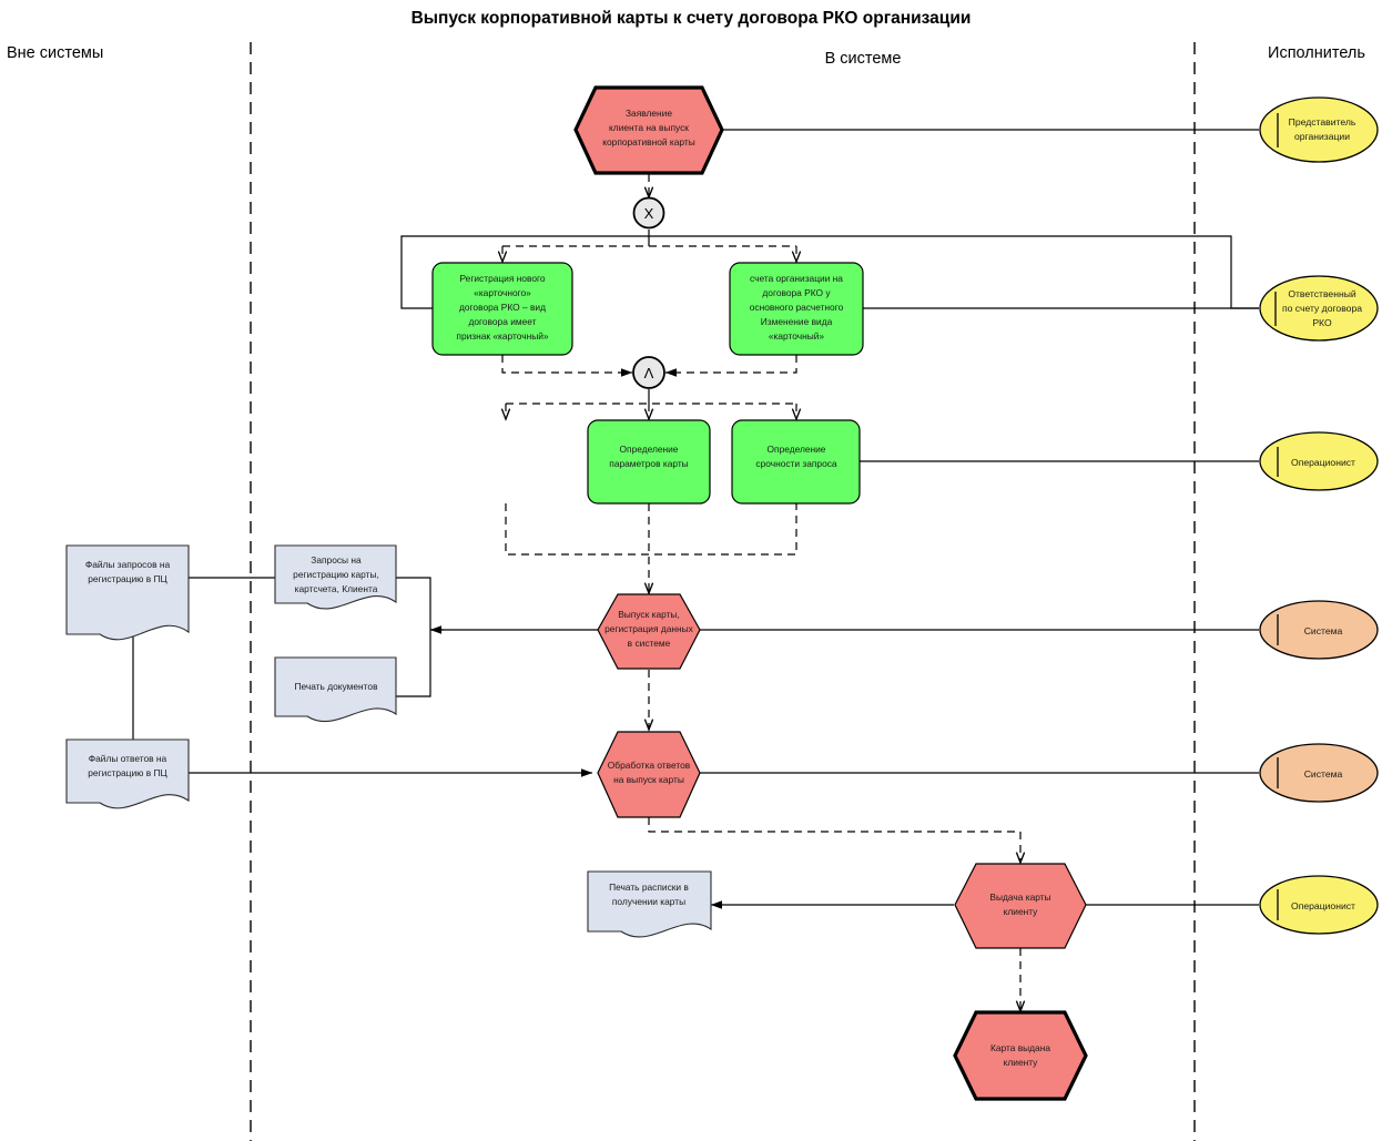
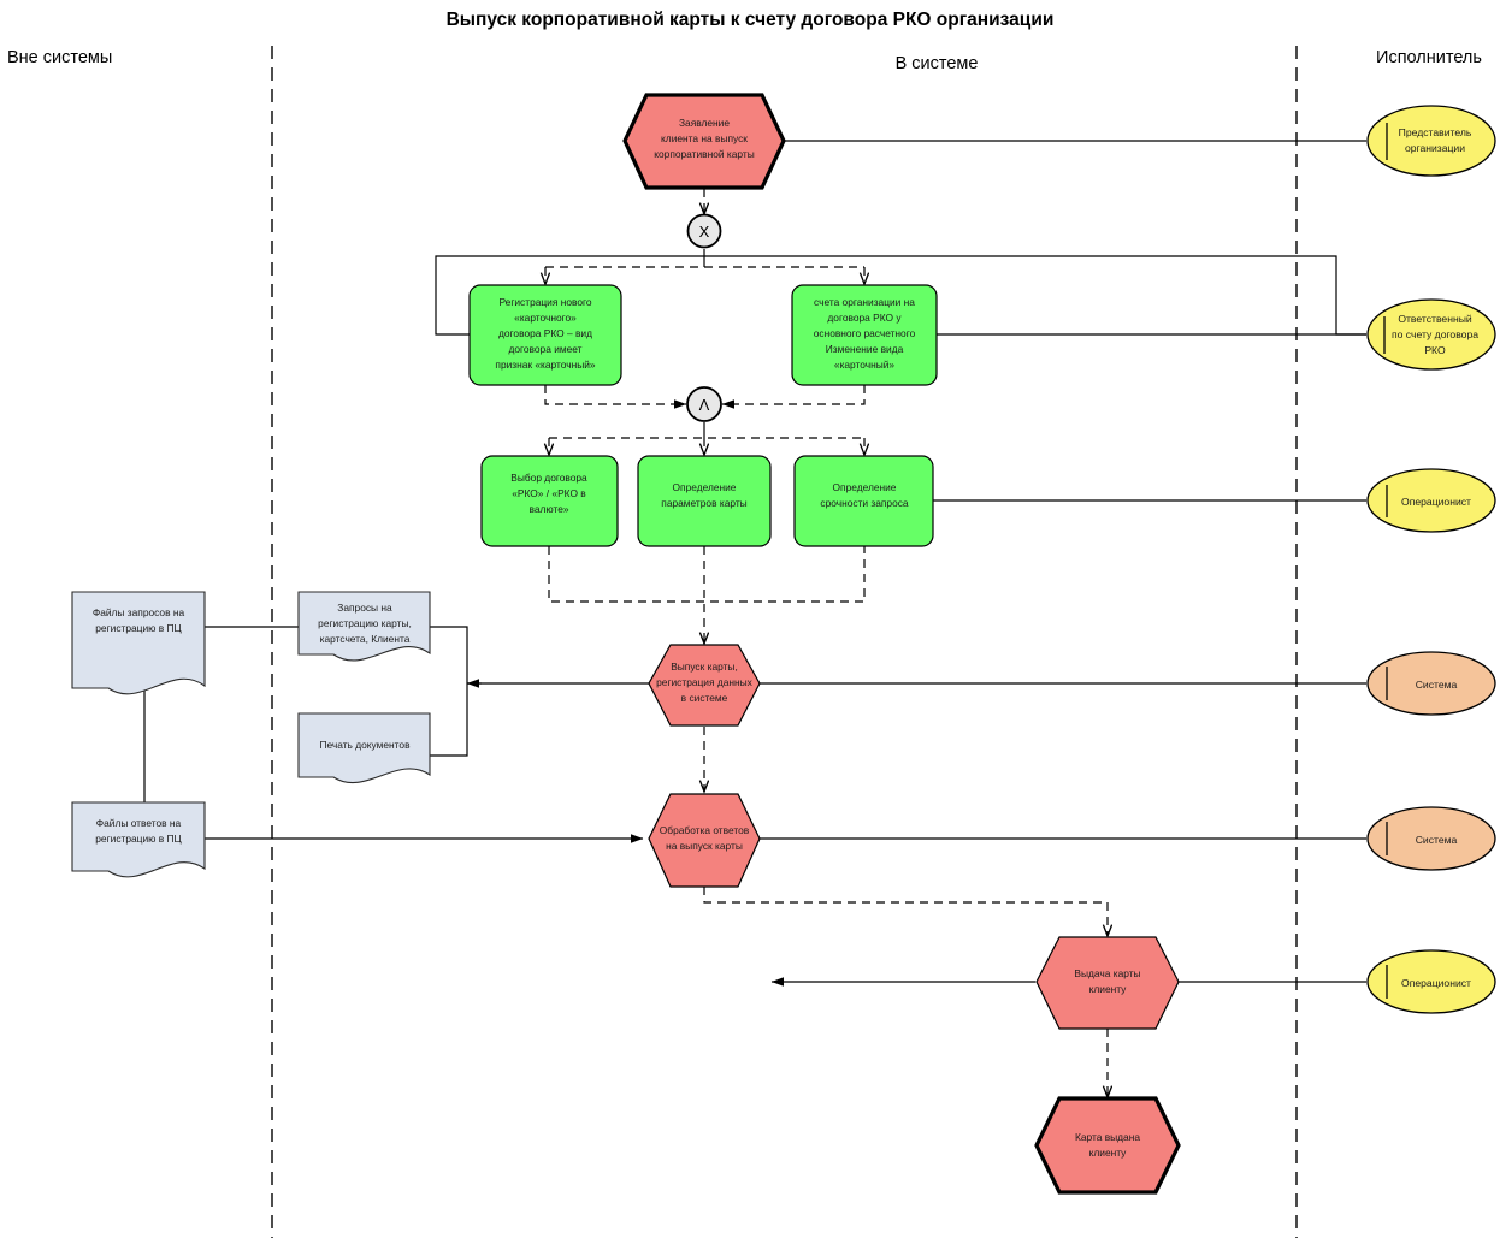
  Выпуск корпоративной карты к счету договора РКО организации
  Вне системы
  В системе
  Исполнитель
  Заявление
  клиента на выпуск
  корпоративной карты
  X
  Регистрация нового
  «карточного»
  договора РКО – вид
  договора имеет
  признак «карточный»
  счета организации на
  договора РКО у
  основного расчетного
  Изменение вида
  «карточный»
  Λ
+ Выбор договора
+ «РКО» / «РКО в
+ валюте»
  Определение
  параметров карты
  Определение
  срочности запроса
  Файлы запросов на
  регистрацию в ПЦ
  Запросы на
  регистрацию карты,
  картсчета, Клиента
  Печать документов
  Файлы ответов на
  регистрацию в ПЦ
  Выпуск карты,
  регистрация данных
  в системе
  Обработка ответов
  на выпуск карты
- Печать расписки в
- получении карты
  Выдача карты
  клиенту
  Карта выдана
  клиенту
  Представитель
  организации
  Ответственный
  по счету договора
  РКО
  Операционист
  Система
  Система
  Операционист
